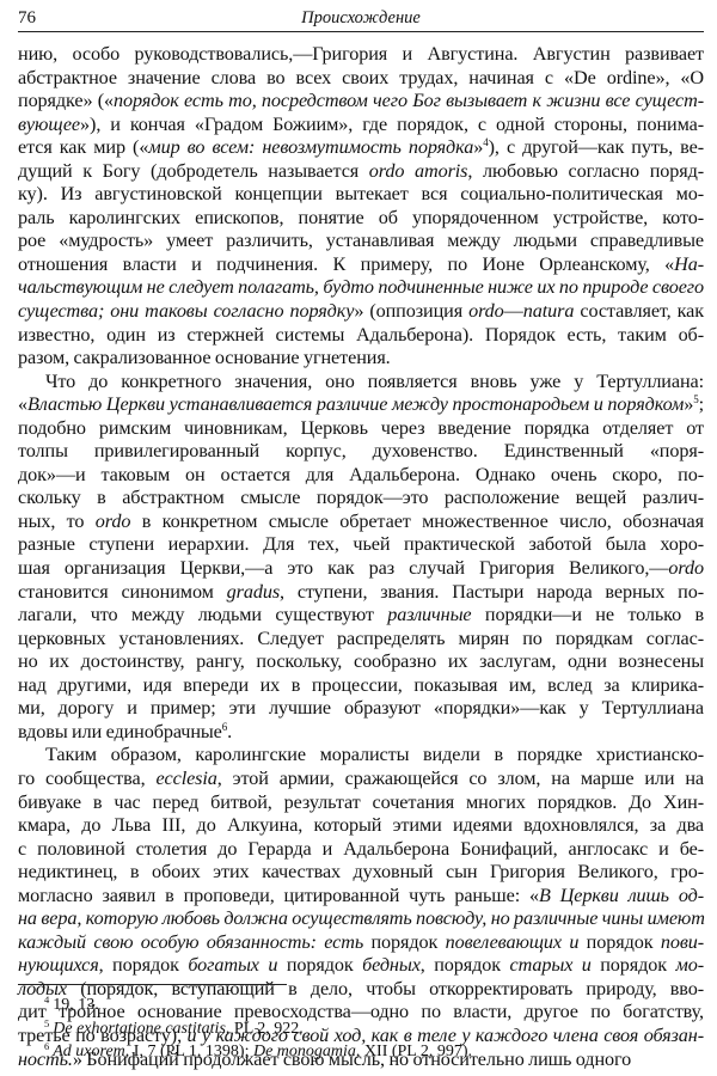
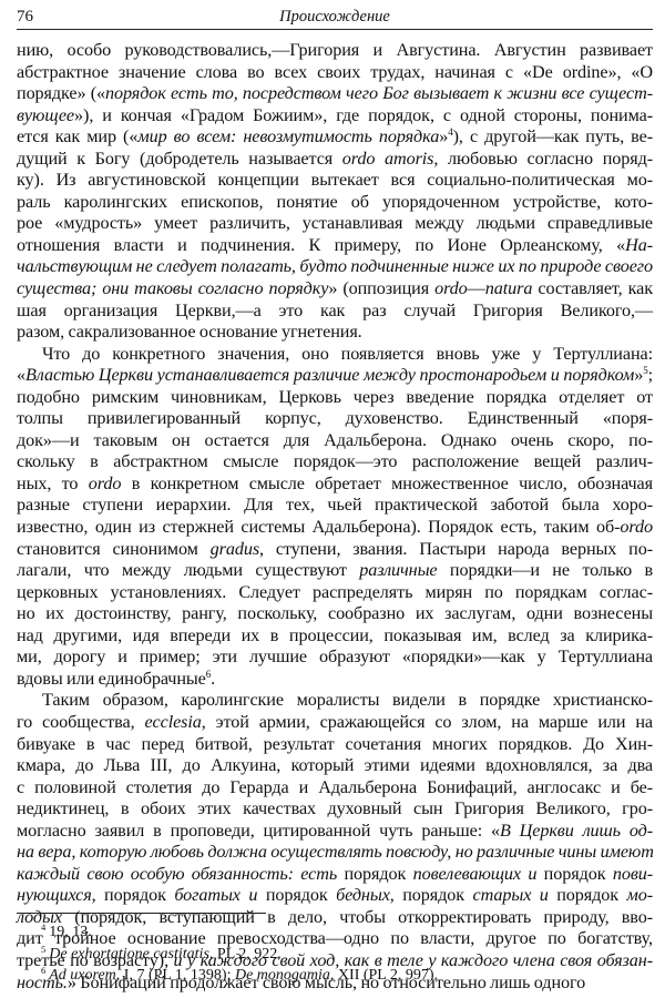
  76
  Происхождение
  нию, особо руководствовались,—Григория и Августина. Августин развивает
  абстрактное значение слова во всех своих трудах, начиная с «De ordine», «О
  порядке» («порядок есть то, посредством чего Бог вызывает к жизни все сущест-
  вующее»), и кончая «Градом Божиим», где порядок, с одной стороны, понима-
  ется как мир («мир во всем: невозмутимость порядка»4), с другой—как путь, ве-
  дущий к Богу (добродетель называется ordo amoris, любовью согласно поряд-
  ку). Из августиновской концепции вытекает вся социально-политическая мо-
  раль каролингских епископов, понятие об упорядоченном устройстве, кото-
  рое «мудрость» умеет различить, устанавливая между людьми справедливые
  отношения власти и подчинения. К примеру, по Ионе Орлеанскому, «На-
  чальствующим не следует полагать, будто подчиненные ниже их по природе своего
  существа; они таковы согласно порядку» (оппозиция ordo—natura составляет, как
- известно, один из стержней системы Адальберона). Порядок есть, таким об-
+ шая организация Церкви,—а это как раз случай Григория Великого,—
  разом, сакрализованное основание угнетения.
  Что до конкретного значения, оно появляется вновь уже у Тертуллиана:
  «Властью Церкви устанавливается различие между простонародьем и порядком»5;
  подобно римским чиновникам, Церковь через введение порядка отделяет от
  толпы привилегированный корпус, духовенство. Единственный «поря-
  док»—и таковым он остается для Адальберона. Однако очень скоро, по-
  скольку в абстрактном смысле порядок—это расположение вещей различ-
  ных, то ordo в конкретном смысле обретает множественное число, обозначая
  разные ступени иерархии. Для тех, чьей практической заботой была хоро-
- шая организация Церкви,—а это как раз случай Григория Великого,—ordo
+ известно, один из стержней системы Адальберона). Порядок есть, таким об-ordo
  становится синонимом gradus, ступени, звания. Пастыри народа верных по-
  лагали, что между людьми существуют различные порядки—и не только в
  церковных установлениях. Следует распределять мирян по порядкам соглас-
  но их достоинству, рангу, поскольку, сообразно их заслугам, одни вознесены
  над другими, идя впереди их в процессии, показывая им, вслед за клирика-
  ми, дорогу и пример; эти лучшие образуют «порядки»—как у Тертуллиана
  вдовы или единобрачные6.
  Таким образом, каролингские моралисты видели в порядке христианско-
  го сообщества, ecclesia, этой армии, сражающейся со злом, на марше или на
  бивуаке в час перед битвой, результат сочетания многих порядков. До Хин-
  кмара, до Льва III, до Алкуина, который этими идеями вдохновлялся, за два
  с половиной столетия до Герарда и Адальберона Бонифаций, англосакс и бе-
  недиктинец, в обоих этих качествах духовный сын Григория Великого, гро-
  могласно заявил в проповеди, цитированной чуть раньше: «В Церкви лишь од-
  на вера, которую любовь должна осуществлять повсюду, но различные чины имеют
  каждый свою особую обязанность: есть порядок повелевающих и порядок пови-
  нующихся, порядок богатых и порядок бедных, порядок старых и порядок мо-
  лодых (порядок, вступающий в дело, чтобы откорректировать природу, вво-
  дит тройное основание превосходства—одно по власти, другое по богатству,
  третье по возрасту), и у каждого свой ход, как в теле у каждого члена своя обязан-
  ность.» Бонифаций продолжает свою мысль, но относительно лишь одного
  4 19, 13.
  5 De exhortatione castitatis, PL 2, 922.
  6 Ad uxorem, I, 7 (PL 1, 1398); De monogamia, XII (PL 2, 997).
